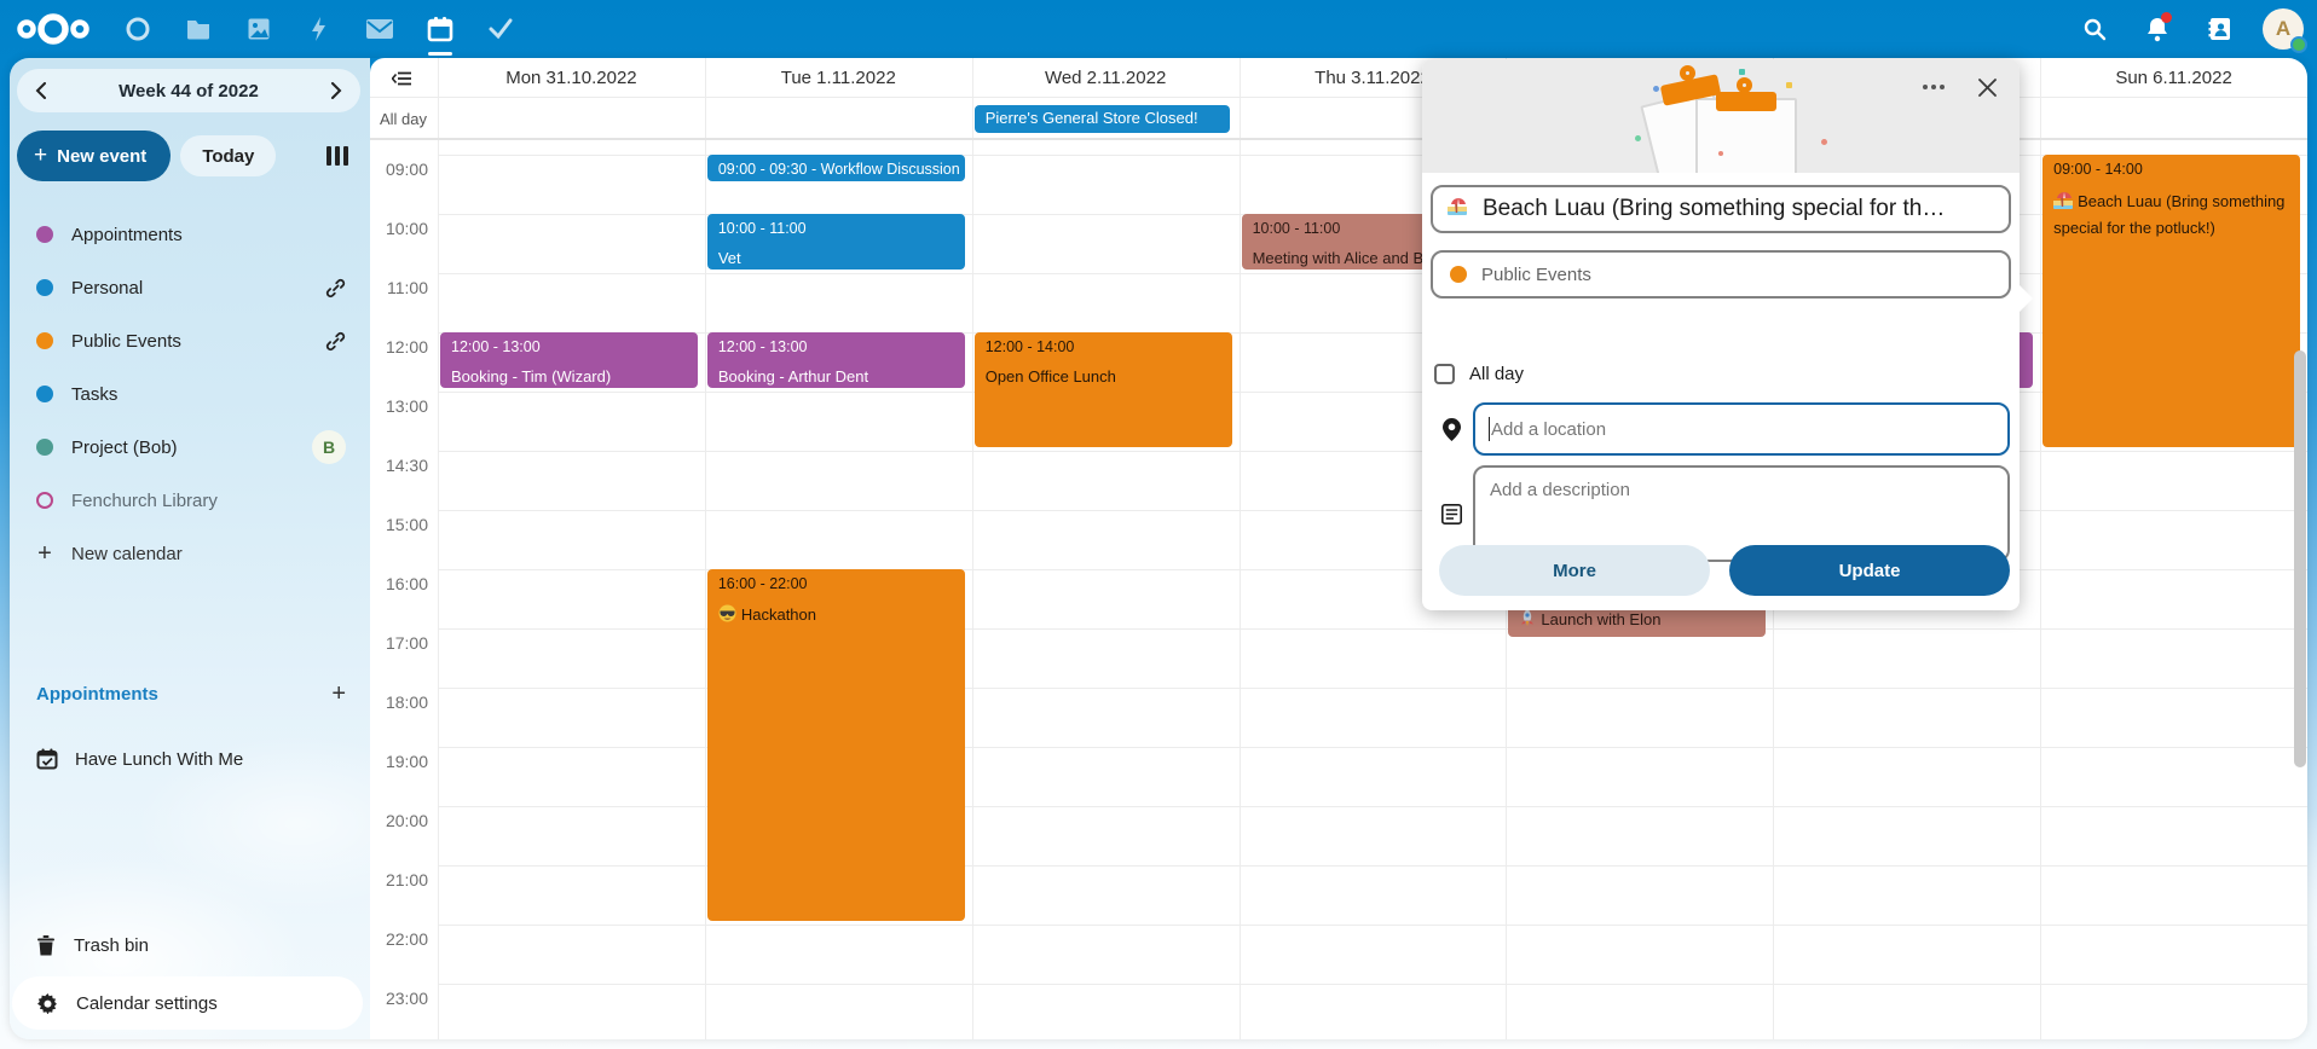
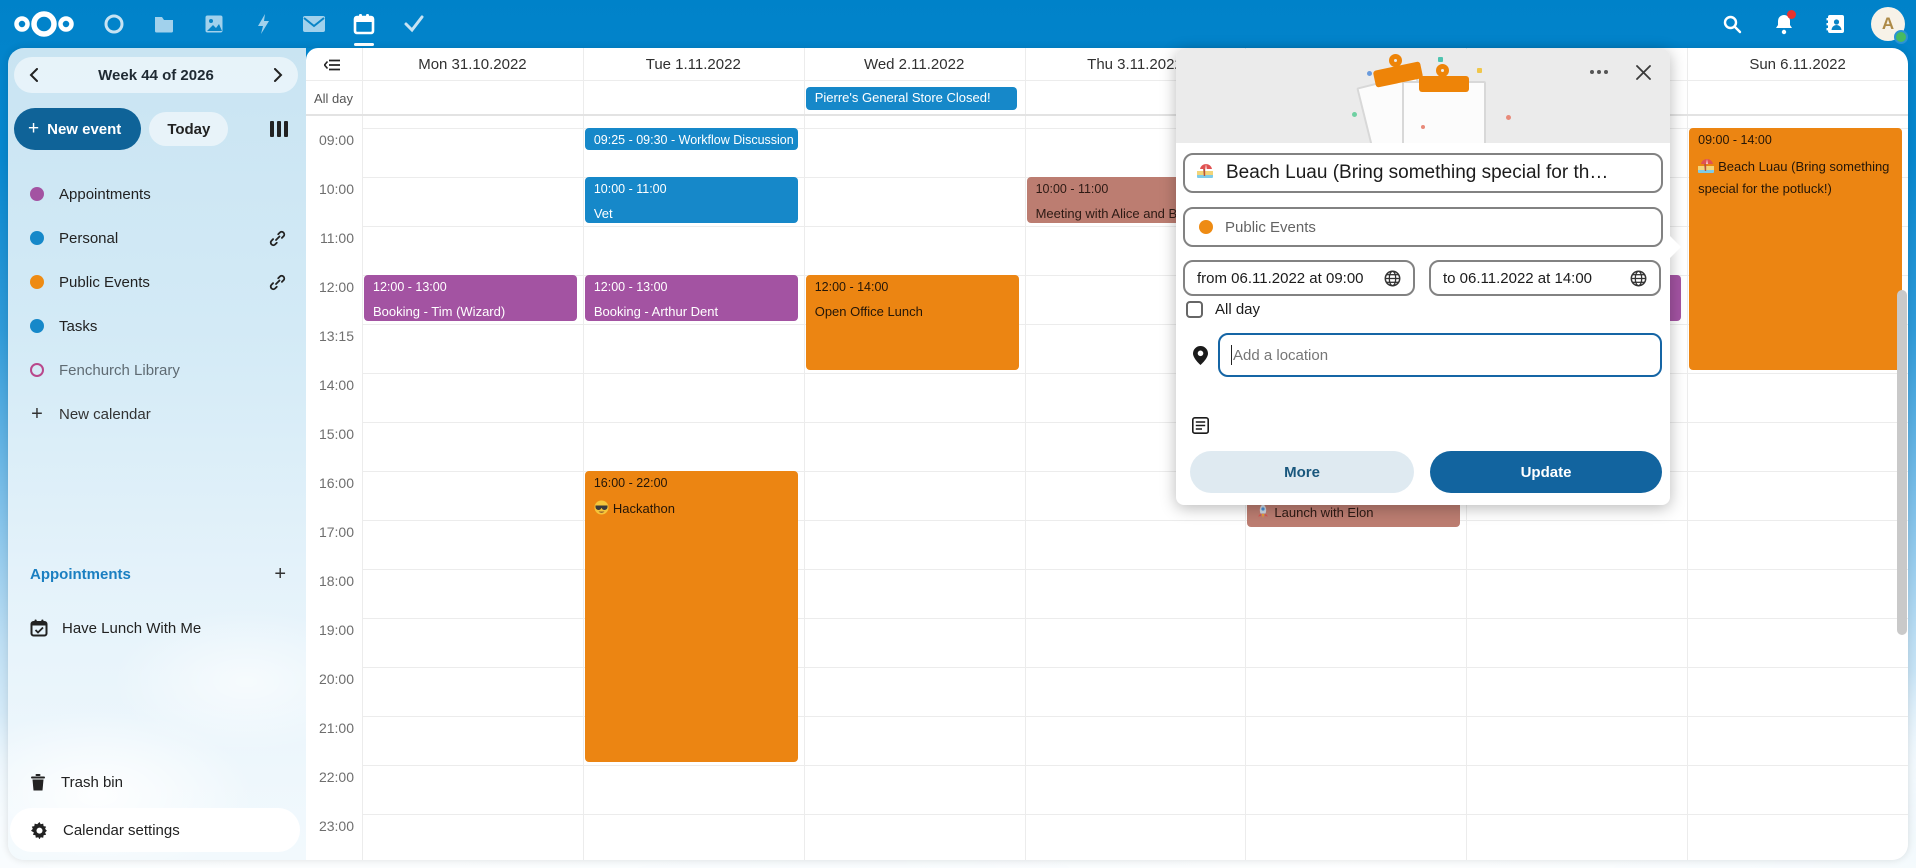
  A
- Week 44 of 2022
+ Week 44 of 2026
  +
  New event
  Today
  Appointments
  Personal
  Public Events
  Tasks
- Project (Bob)
- B
  Fenchurch Library
  +
  New calendar
  Appointments
  +
  Have Lunch With Me
  Trash bin
  Calendar settings
  Mon 31.10.2022
  Tue 1.11.2022
  Wed 2.11.2022
  Thu 3.11.202
  Sun 6.11.2022
  All day
  Pierre's General Store Closed!
  09:00
  10:00
  11:00
  12:00
- 13:00
+ 13:15
- 14:30
+ 14:00
  15:00
  16:00
  17:00
  18:00
  19:00
  20:00
  21:00
  22:00
  23:00
- 09:00 - 09:30 - Workflow Discussion
+ 09:25 - 09:30 - Workflow Discussion
  10:00 - 11:00
  Vet
  10:00 - 11:00
  Meeting with Alice and B
  12:00 - 13:00
  Booking - Tim (Wizard)
  12:00 - 13:00
  Booking - Arthur Dent
  12:00 - 14:00
  Open Office Lunch
  16:00 - 22:00
  Hackathon
  Launch with Elon
  09:00 - 14:00
  Beach Luau (Bring something special for the potluck!)
  Beach Luau (Bring something special for th…
  Public Events
+ from 06.11.2022 at 09:00
+ to 06.11.2022 at 14:00
  All day
  Add a location
- Add a description
  More
  Update
